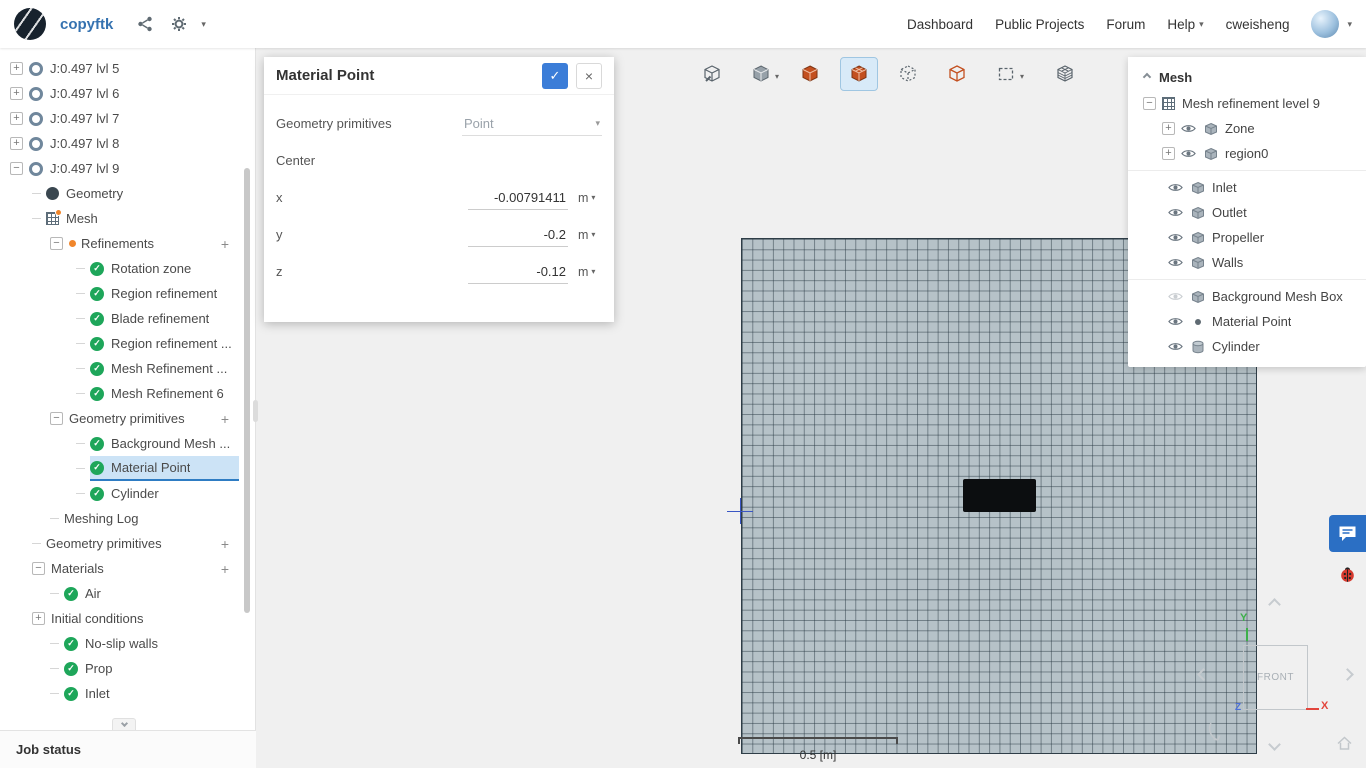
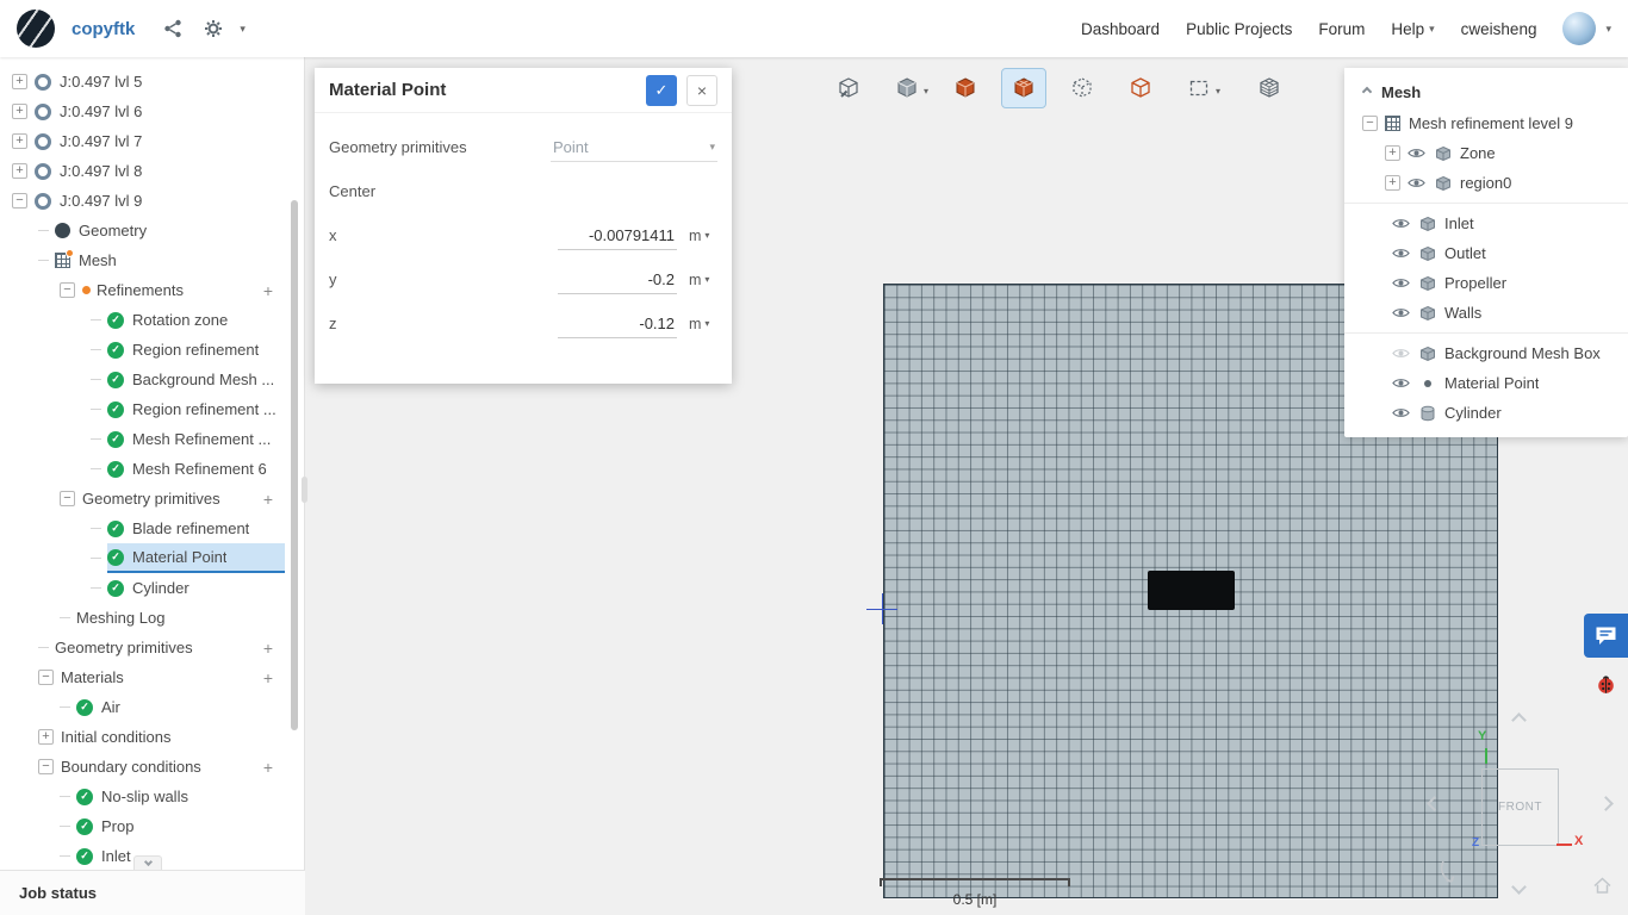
  copyftk
  ▾
  Dashboard
  Public Projects
  Forum
  Help
  ▾
  cweisheng
  ▾
  0.5 [m]
  FRONT
  Y
  X
  Z
  ▾
  ▾
  J:0.497 lvl 5
  J:0.497 lvl 6
  J:0.497 lvl 7
  J:0.497 lvl 8
  J:0.497 lvl 9
  Geometry
  Mesh
  Refinements
  Rotation zone
  Region refinement
- Blade refinement
+ Background Mesh ...
  Region refinement ...
  Mesh Refinement ...
  Mesh Refinement 6
  Geometry primitives
- Background Mesh ...
+ Blade refinement
  Material Point
  Cylinder
  Meshing Log
  Geometry primitives
  Materials
  Air
  Initial conditions
+ Boundary conditions
  No-slip walls
  Prop
  Inlet
  Job status
  Material Point
  Geometry primitives
  Point
  ▾
  Center
  x
  -0.00791411
  m
  ▾
  y
  -0.2
  m
  ▾
  z
  -0.12
  m
  ▾
  Mesh
  Mesh refinement level 9
  Zone
  region0
  Inlet
  Outlet
  Propeller
  Walls
  Background Mesh Box
  Material Point
  Cylinder
